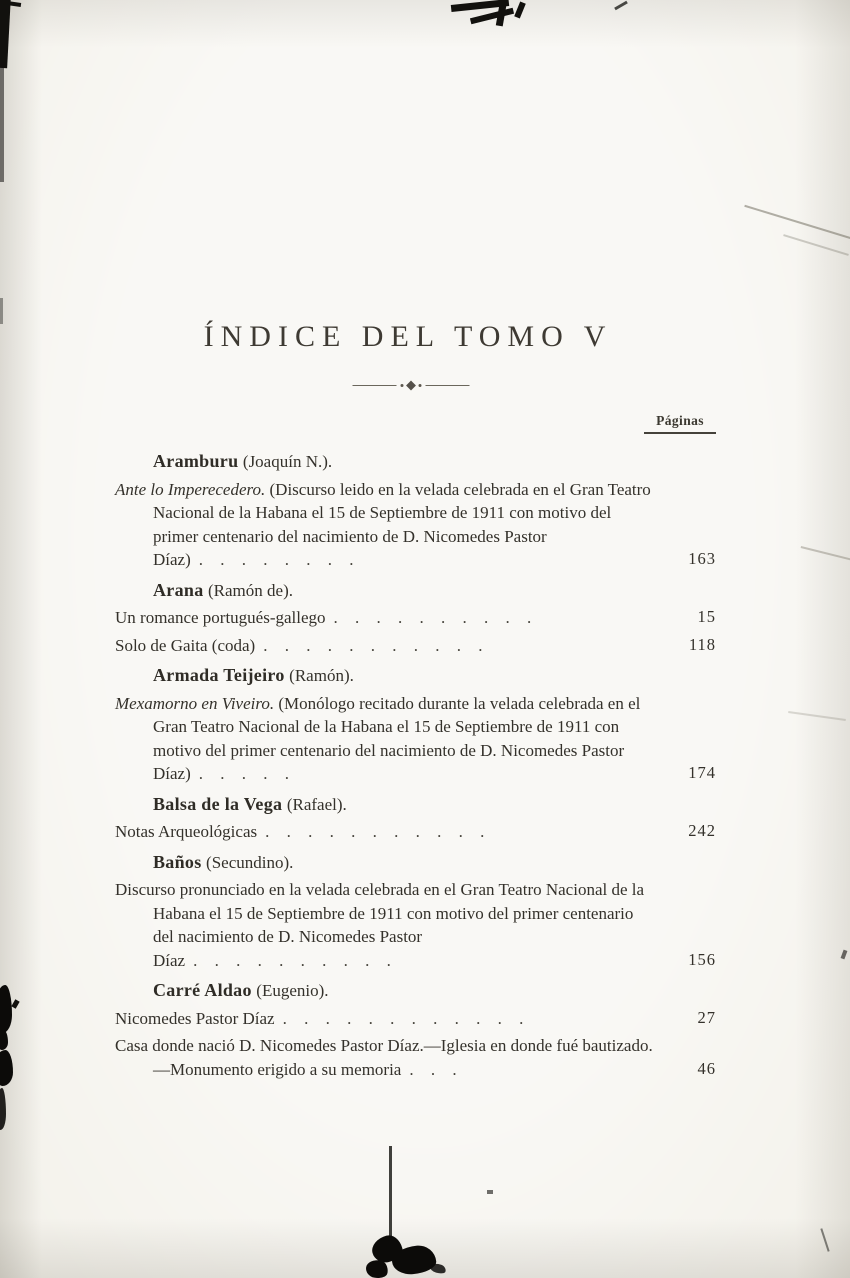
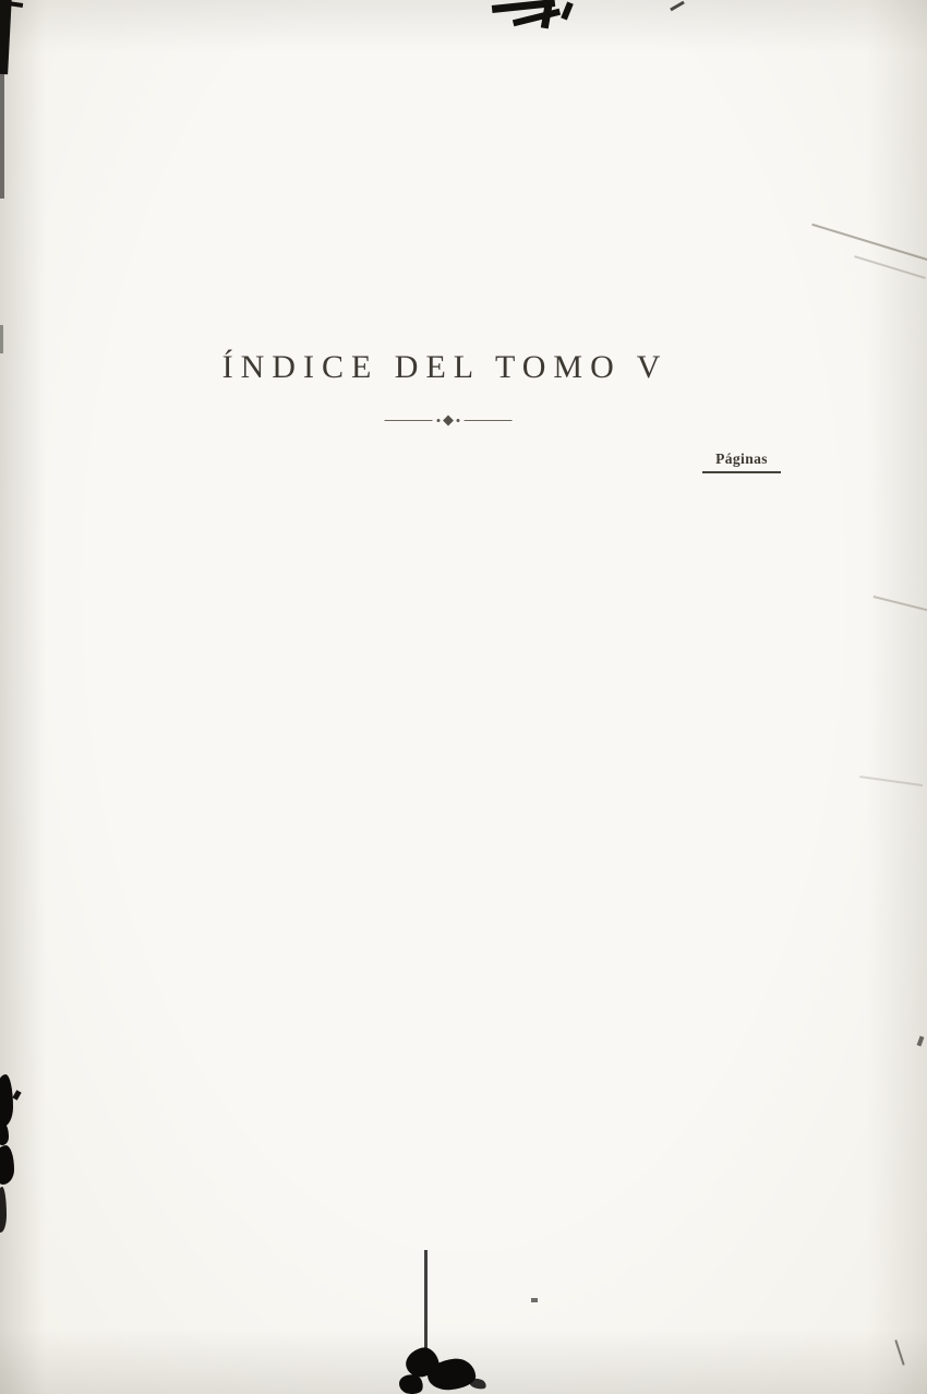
  ÍNDICE DEL TOMO V
  Páginas
- Aramburu (Joaquín N.).
- Ante lo Imperecedero. (Discurso leido en la velada celebrada en el Gran Teatro Nacional de la Habana el 15 de Septiembre de 1911 con motivo del primer centenario del nacimiento de D. Nicomedes Pastor Díaz) . . . . . . . .
- 163
- Arana (Ramón de).
- Un romance portugués-gallego . . . . . . . . . .
- 15
- Solo de Gaita (coda) . . . . . . . . . . .
- 118
- Armada Teijeiro (Ramón).
- Mexamorno en Viveiro. (Monólogo recitado durante la velada celebrada en el Gran Teatro Nacional de la Habana el 15 de Septiembre de 1911 con motivo del primer centenario del nacimiento de D. Nicomedes Pastor Díaz) . . . . .
- 174
- Balsa de la Vega (Rafael).
- Notas Arqueológicas . . . . . . . . . . .
- 242
- Baños (Secundino).
- Discurso pronunciado en la velada celebrada en el Gran Teatro Nacional de la Habana el 15 de Septiembre de 1911 con motivo del primer centenario del nacimiento de D. Nicomedes Pastor Díaz . . . . . . . . . .
- 156
- Carré Aldao (Eugenio).
- Nicomedes Pastor Díaz . . . . . . . . . . . .
- 27
- Casa donde nació D. Nicomedes Pastor Díaz.—Iglesia en donde fué bautizado.—Monumento erigido a su memoria . . .
- 46
